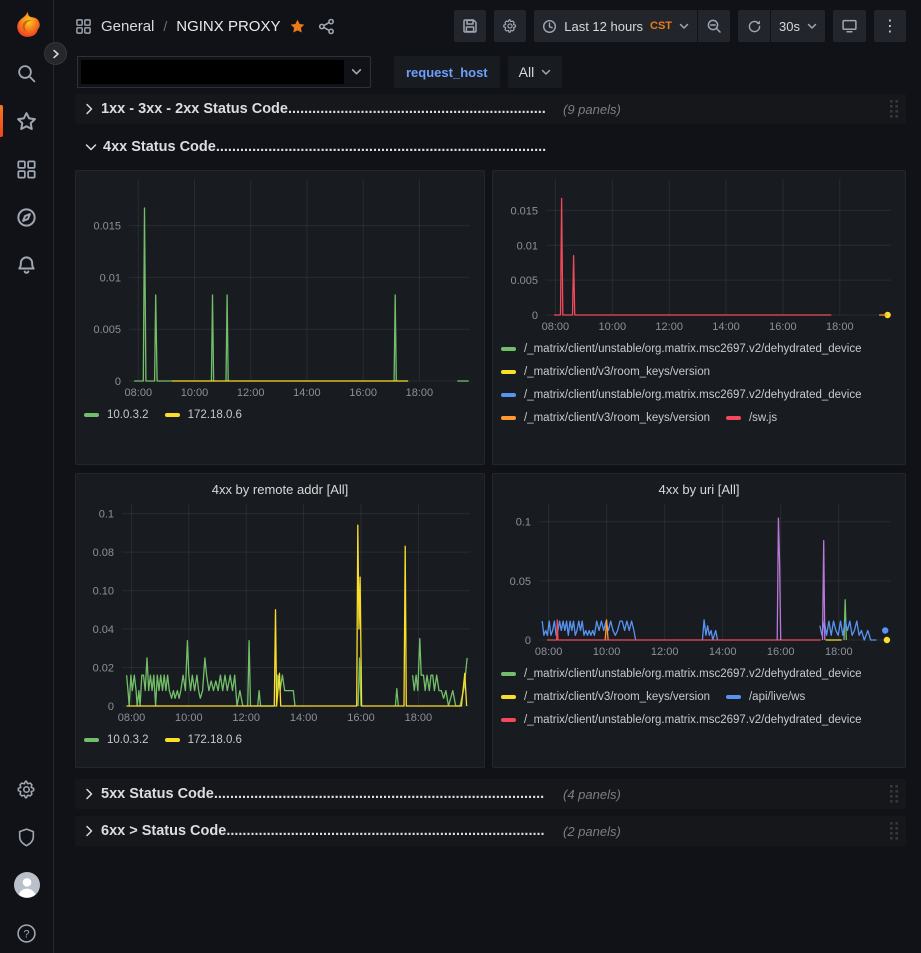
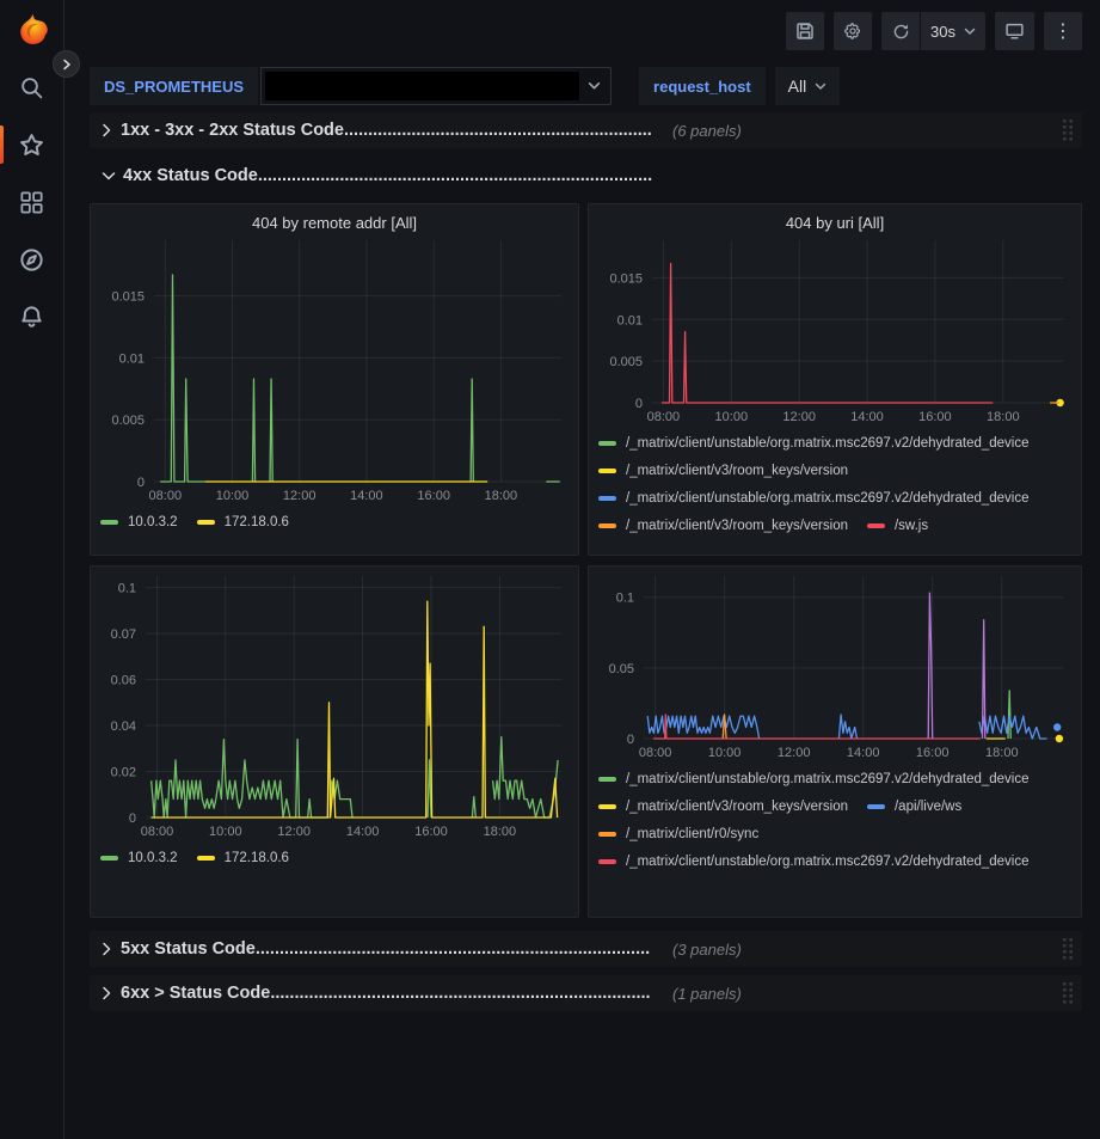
- ?
- General
- /
- NGINX PROXY
- Last 12 hours
- CST
  30s
  ⋮
+ DS_PROMETHEUS
  request_host
  All
  1xx - 3xx - 2xx Status Code
- (9 panels)
+ (6 panels)
  4xx Status Code
+ 404 by remote addr [All]
  0
  0.005
  0.01
  0.015
  08:00
  10:00
  12:00
  14:00
  16:00
  18:00
  10.0.3.2
  172.18.0.6
+ 404 by uri [All]
  0
  0.005
  0.01
  0.015
  08:00
  10:00
  12:00
  14:00
  16:00
  18:00
  /_matrix/client/unstable/org.matrix.msc2697.v2/dehydrated_device
  /_matrix/client/v3/room_keys/version
  /_matrix/client/unstable/org.matrix.msc2697.v2/dehydrated_device
  /_matrix/client/v3/room_keys/version
  /sw.js
- 4xx by remote addr [All]
  0
  0.02
  0.04
- 0.10
+ 0.06
- 0.08
+ 0.07
  0.1
  08:00
  10:00
  12:00
  14:00
  16:00
  18:00
  10.0.3.2
  172.18.0.6
- 4xx by uri [All]
  0
  0.05
  0.1
  08:00
  10:00
  12:00
  14:00
  16:00
  18:00
  /_matrix/client/unstable/org.matrix.msc2697.v2/dehydrated_device
  /_matrix/client/v3/room_keys/version
  /api/live/ws
+ /_matrix/client/r0/sync
  /_matrix/client/unstable/org.matrix.msc2697.v2/dehydrated_device
  5xx Status Code
- (4 panels)
+ (3 panels)
  6xx > Status Code
- (2 panels)
+ (1 panels)
